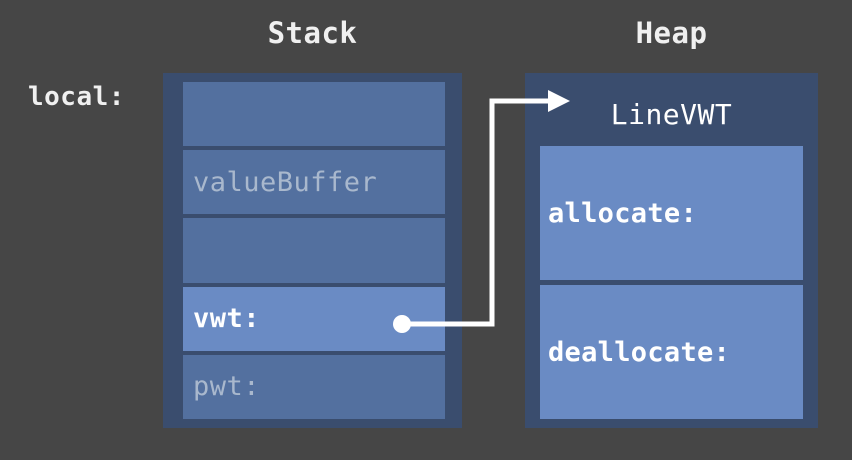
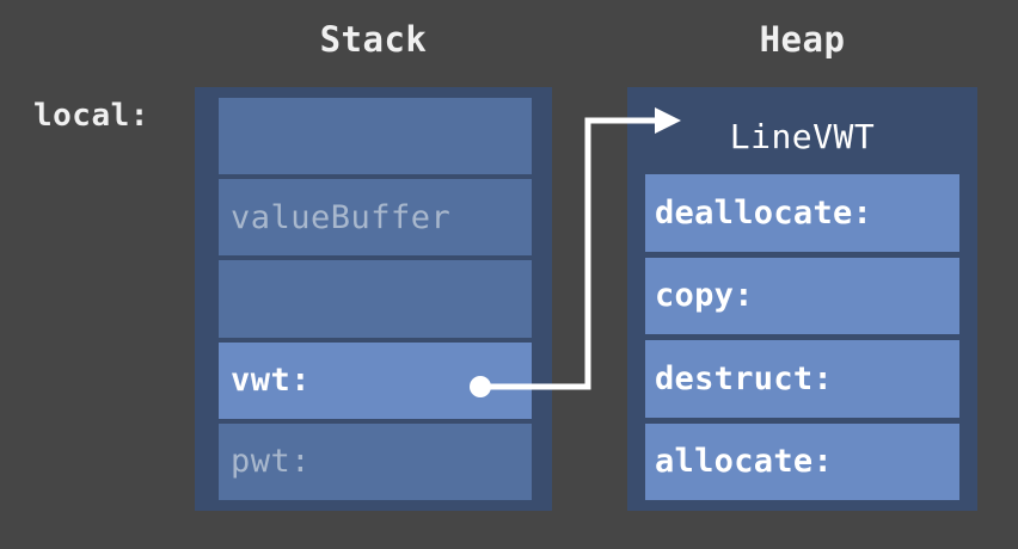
  Stack
  Heap
  local:
  valueBuffer
  vwt:
  pwt:
  LineVWT
- allocate:
+ deallocate:
+ copy:
+ destruct:
- deallocate:
+ allocate:
